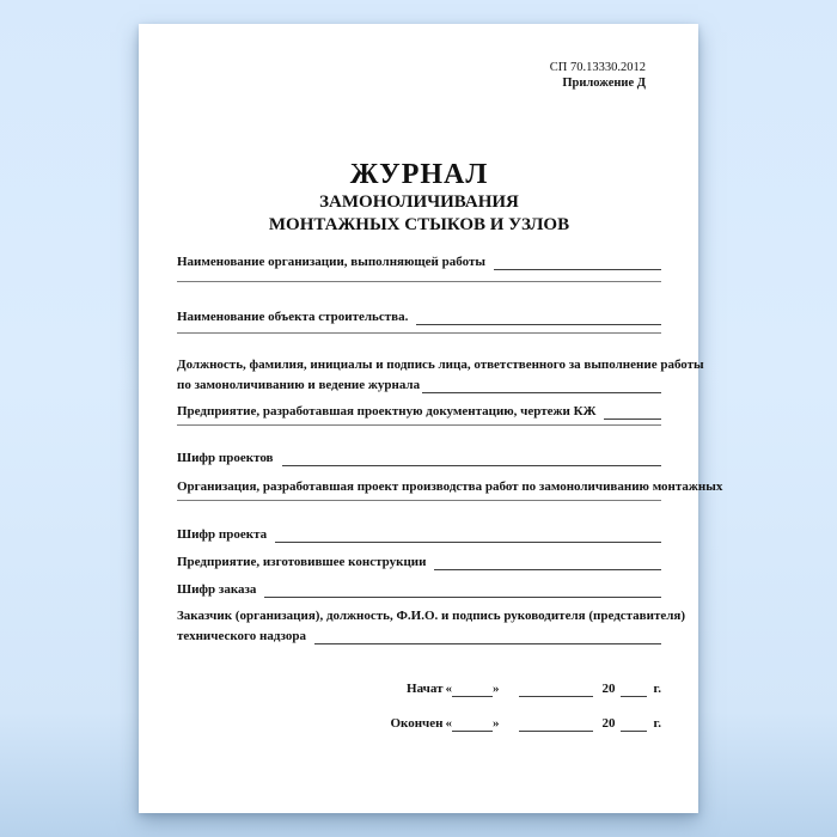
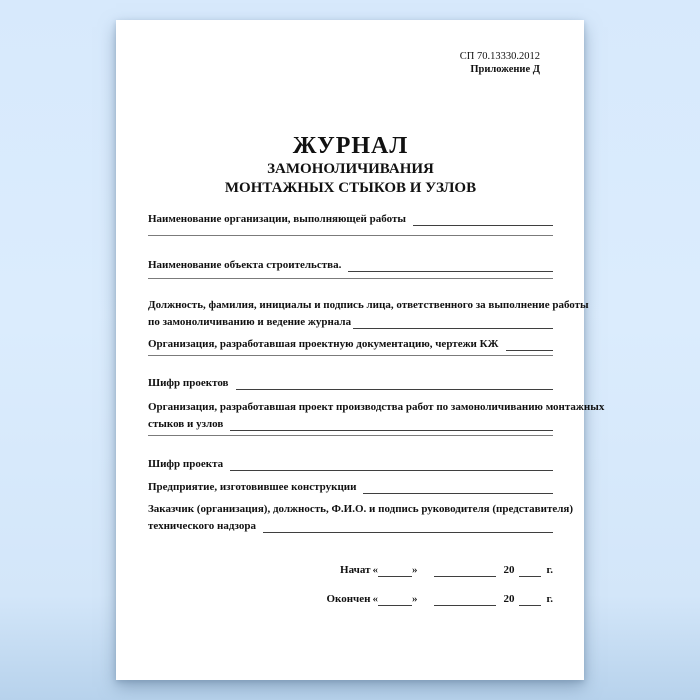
  СП 70.13330.2012
  Приложение Д
  ЖУРНАЛ
  ЗАМОНОЛИЧИВАНИЯ
  МОНТАЖНЫХ СТЫКОВ И УЗЛОВ
  Наименование организации, выполняющей работы
  Наименование объекта строительства.
  Должность, фамилия, инициалы и подпись лица, ответственного за выполнение работы
  по замоноличиванию и ведение журнала
- Предприятие, разработавшая проектную документацию, чертежи КЖ
+ Организация, разработавшая проектную документацию, чертежи КЖ
  Шифр проектов
  Организация, разработавшая проект производства работ по замоноличиванию монтажных
+ стыков и узлов
  Шифр проекта
  Предприятие, изготовившее конструкции
- Шифр заказа
  Заказчик (организация), должность, Ф.И.О. и подпись руководителя (представителя)
  технического надзора
  Начат
  «
  »
  20
  г.
  Окончен
  «
  »
  20
  г.
